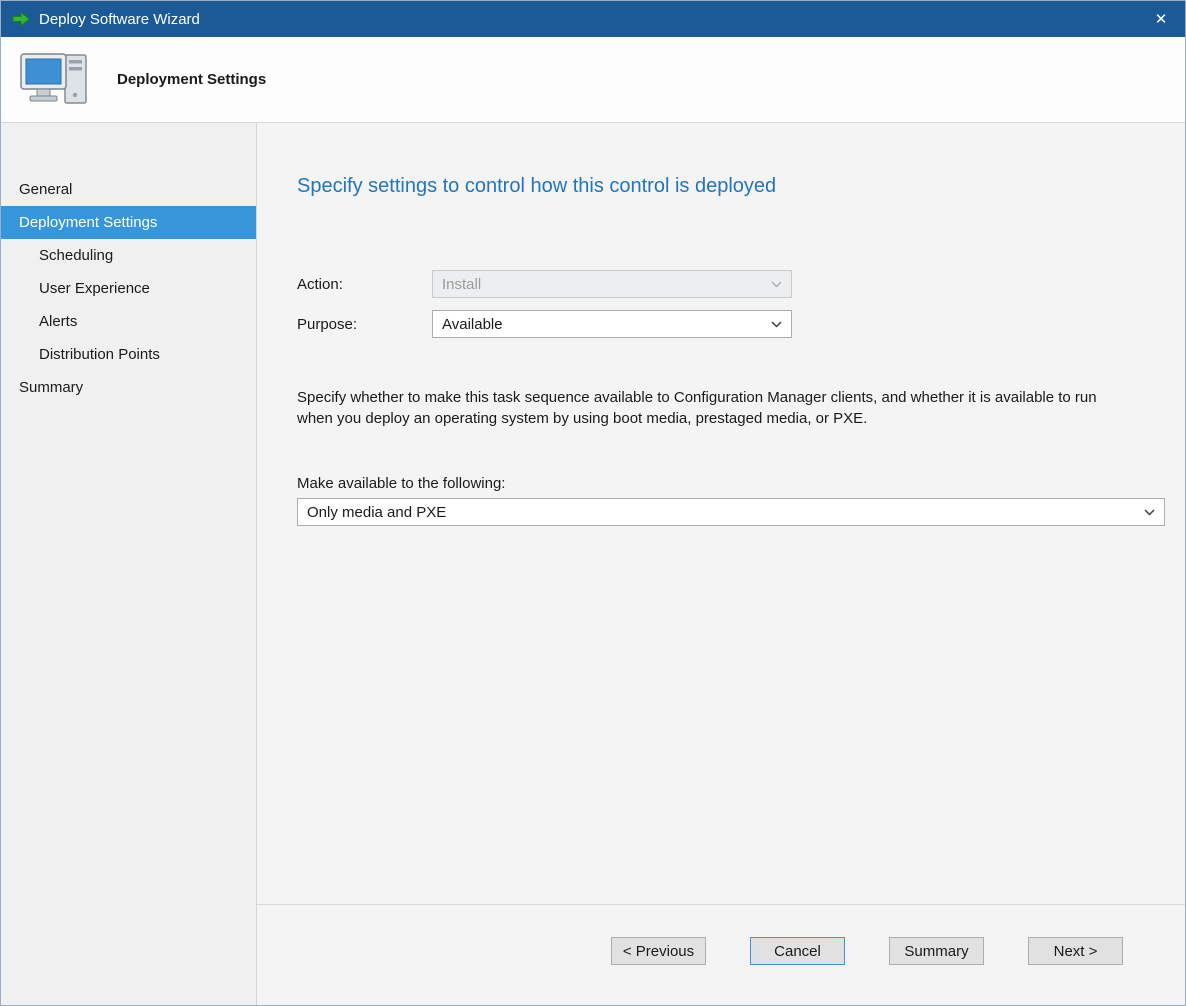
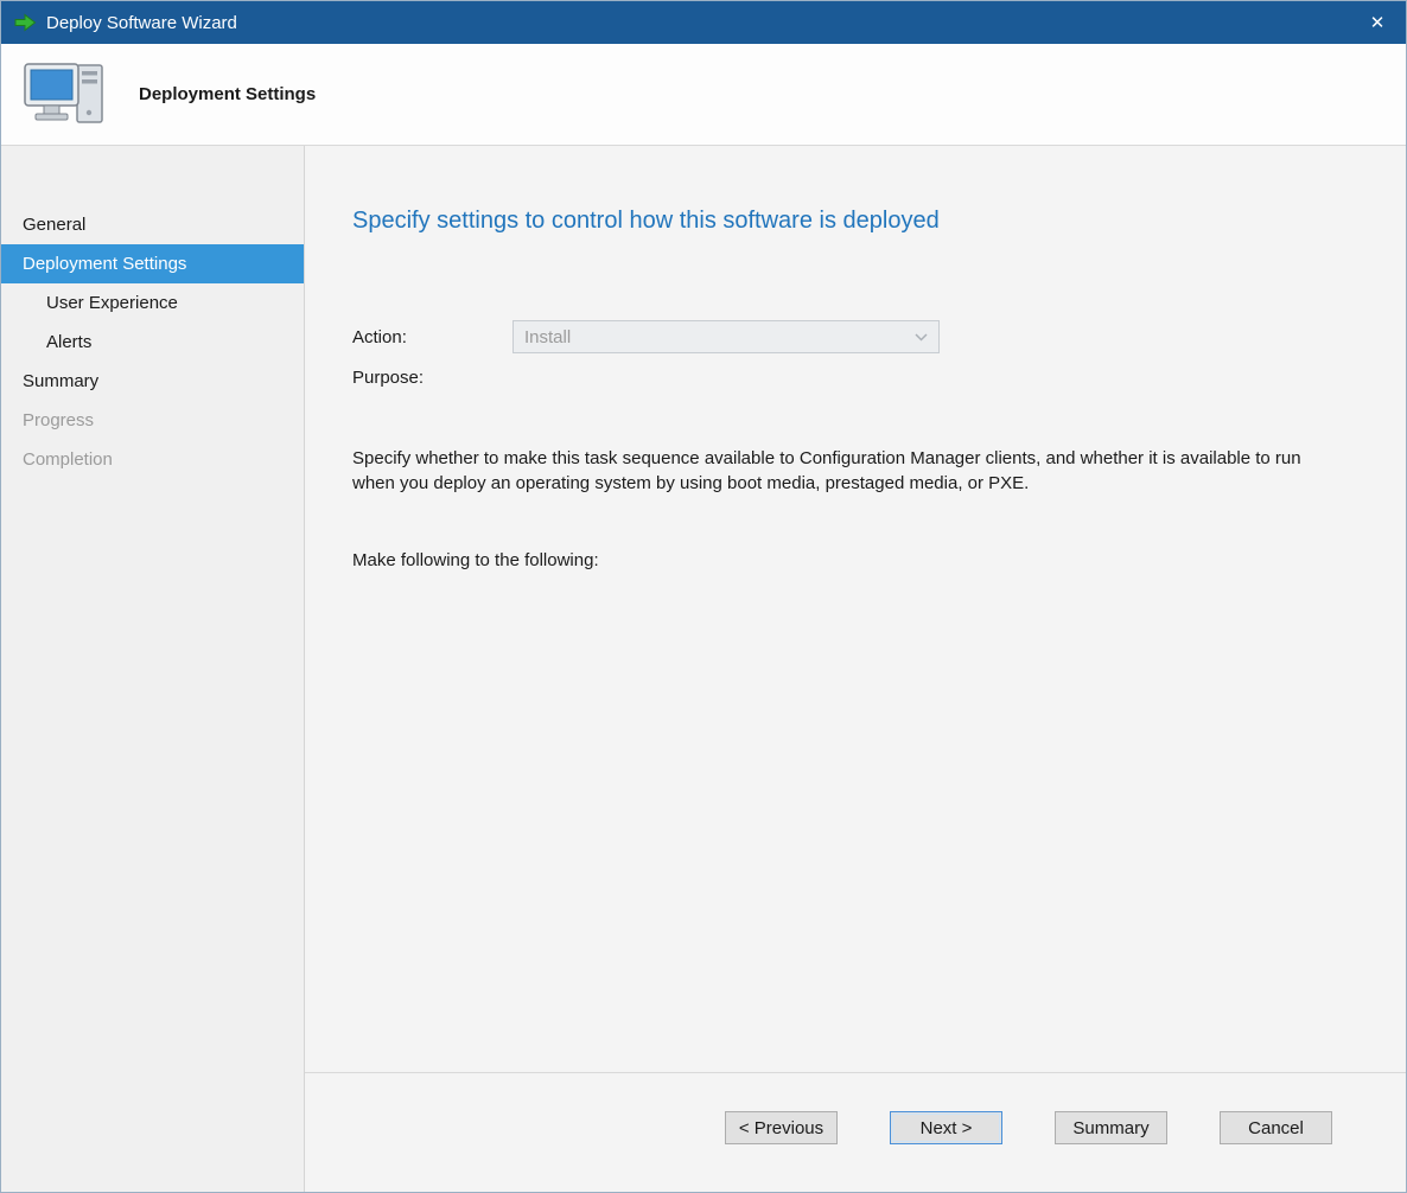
  Deploy Software Wizard
  ✕
  Deployment Settings
  General
  Deployment Settings
- Scheduling
  User Experience
  Alerts
- Distribution Points
  Summary
+ Progress
+ Completion
- Specify settings to control how this control is deployed
+ Specify settings to control how this software is deployed
  Action:
  Install
  Purpose:
- Available
  Specify whether to make this task sequence available to Configuration Manager clients, and whether it is available to run when you deploy an operating system by using boot media, prestaged media, or PXE.
- Make available to the following:
+ Make following to the following:
- Only media and PXE
  < Previous
- Cancel
+ Next >
  Summary
- Next >
+ Cancel
